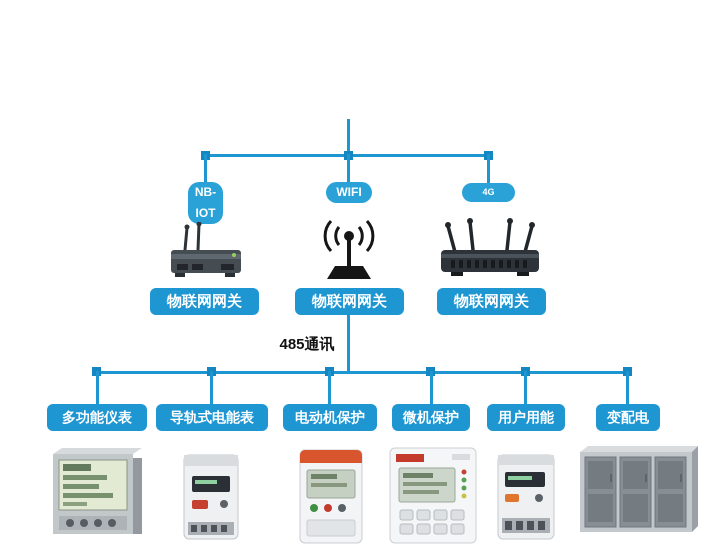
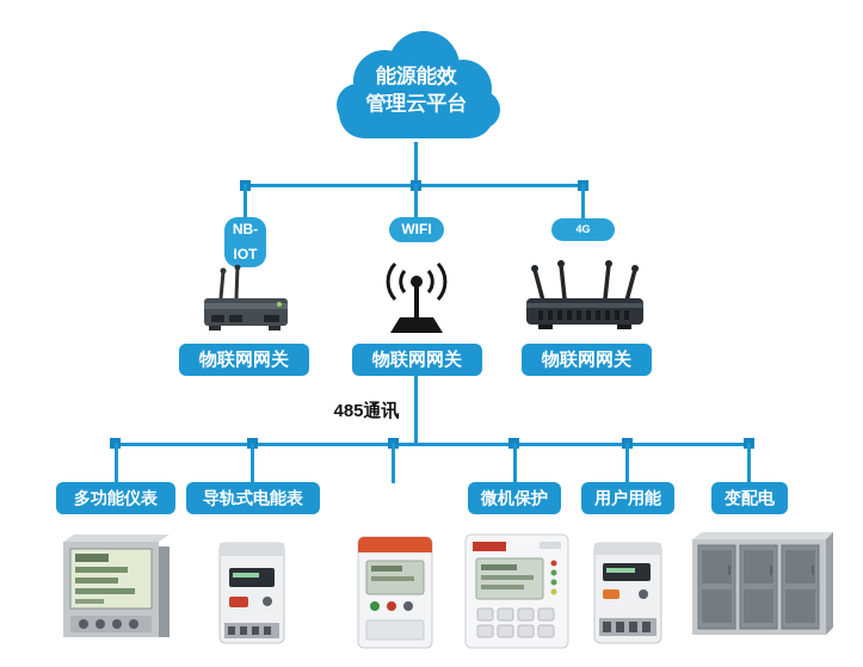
+ 能源能效
+ 管理云平台
  NB-IOT
  WIFI
  4G
  物联网网关
  物联网网关
  物联网网关
  485通讯
  多功能仪表
  导轨式电能表
- 电动机保护
  微机保护
  用户用能
  变配电
